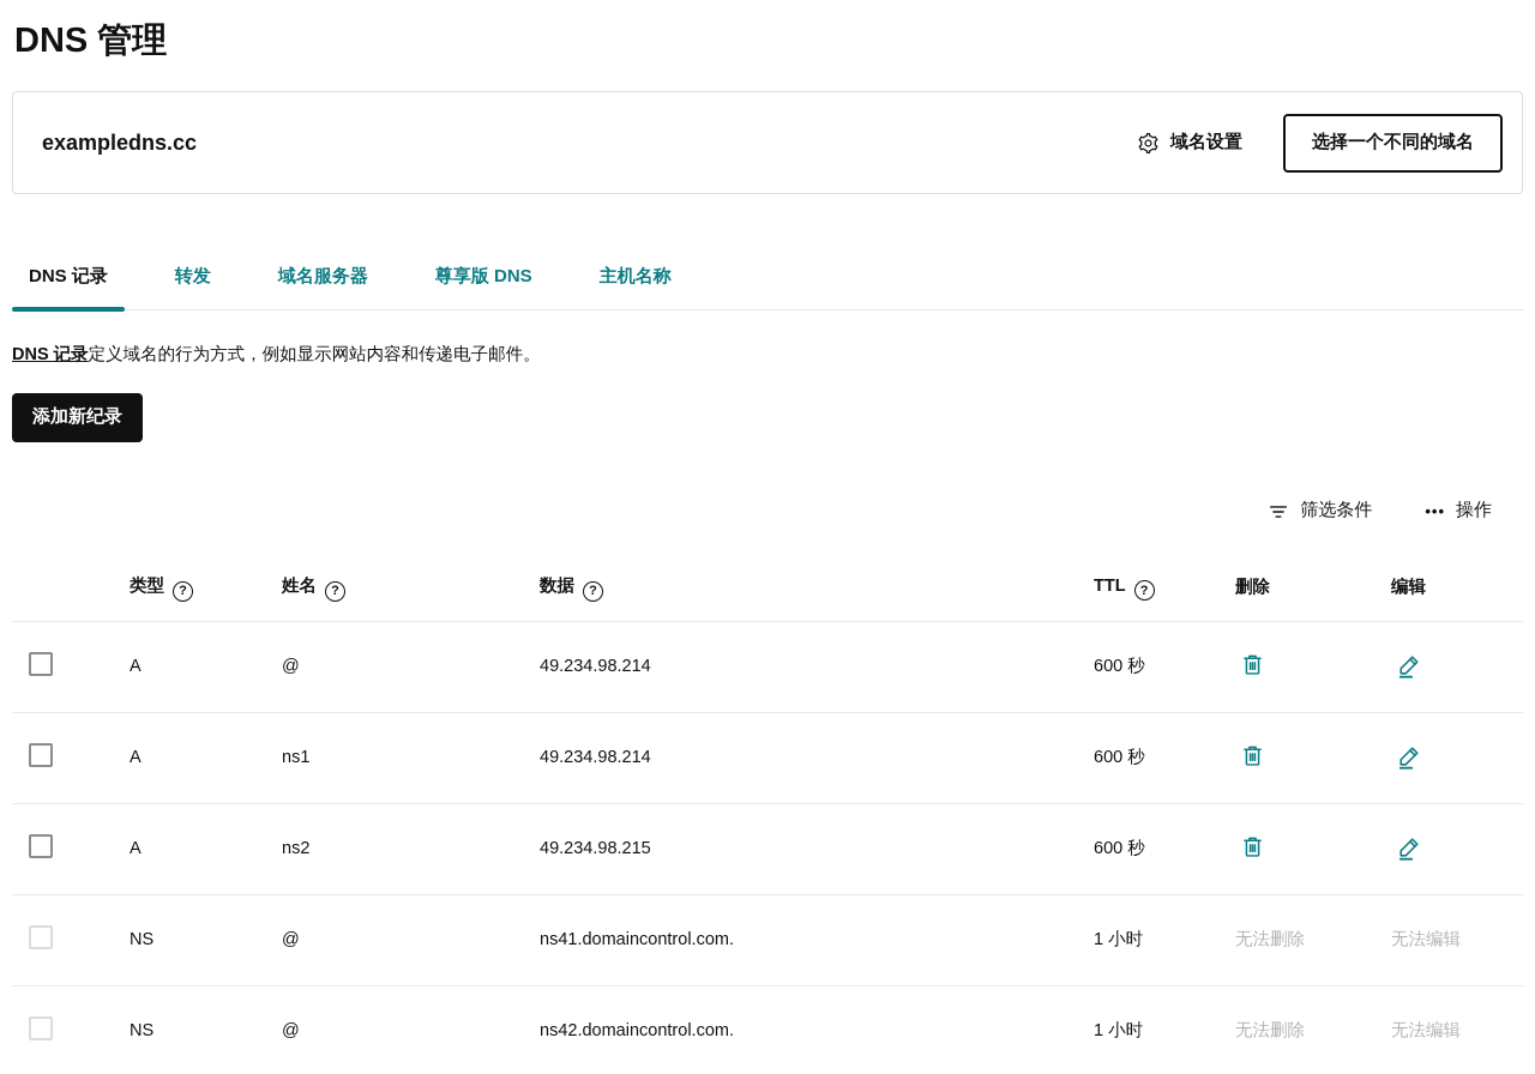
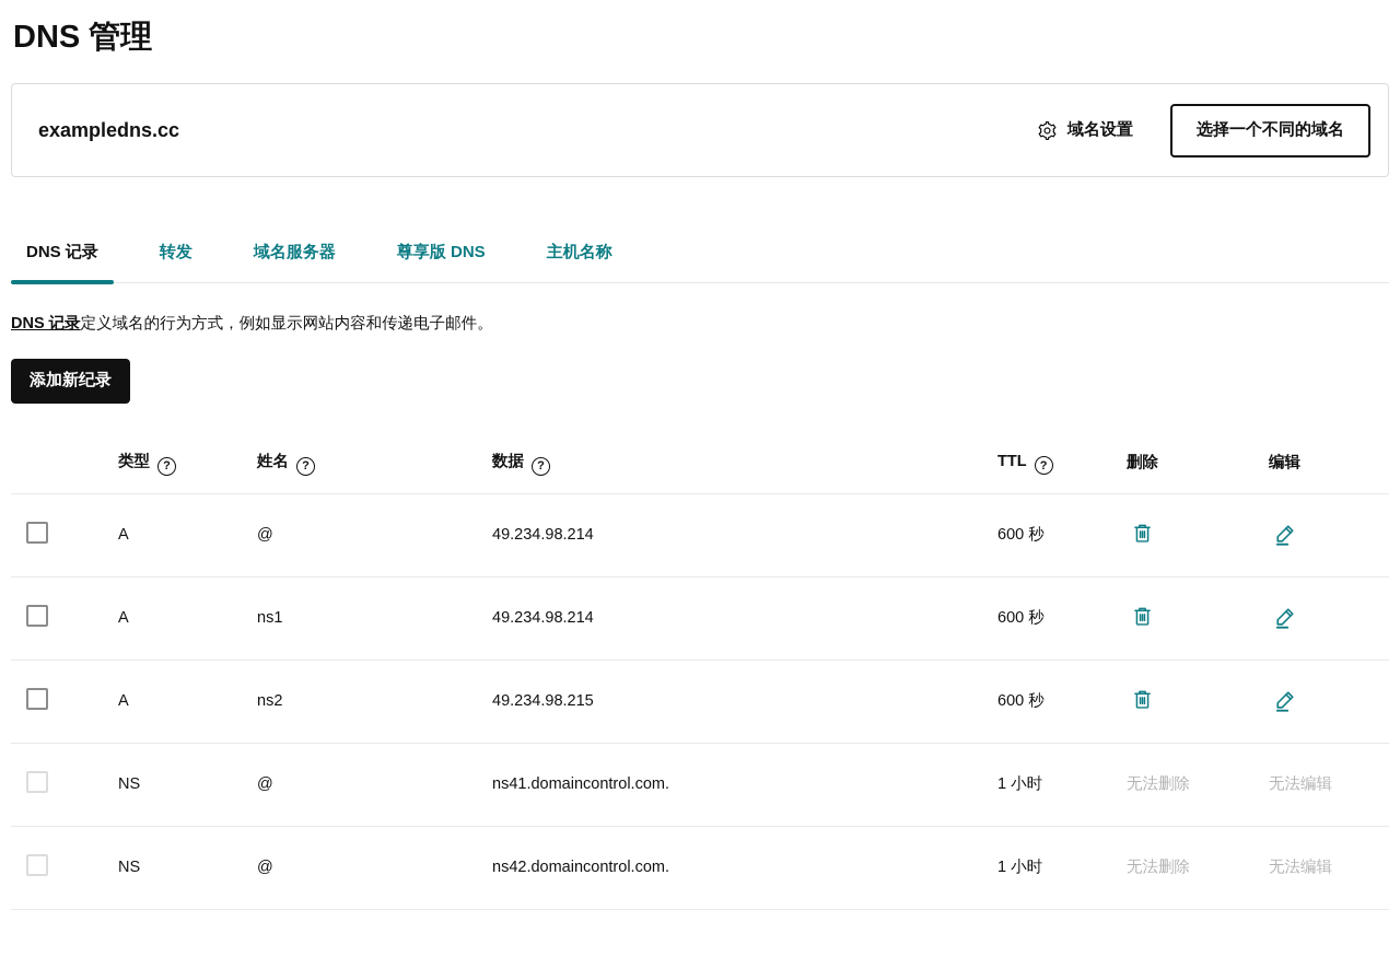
  DNS 管理
  exampledns.cc
  域名设置
  选择一个不同的域名
  DNS 记录
  转发
  域名服务器
  尊享版 DNS
  主机名称
  DNS 记录定义域名的行为方式，例如显示网站内容和传递电子邮件。
  添加新纪录
- 筛选条件
- •••
- 操作
  类型 ?
  姓名 ?
  数据 ?
  TTL ?
  删除
  编辑
  A
  @
  49.234.98.214
  600 秒
  A
  ns1
  49.234.98.214
  600 秒
  A
  ns2
  49.234.98.215
  600 秒
  NS
  @
  ns41.domaincontrol.com.
  1 小时
  无法删除
  无法编辑
  NS
  @
  ns42.domaincontrol.com.
  1 小时
  无法删除
  无法编辑
